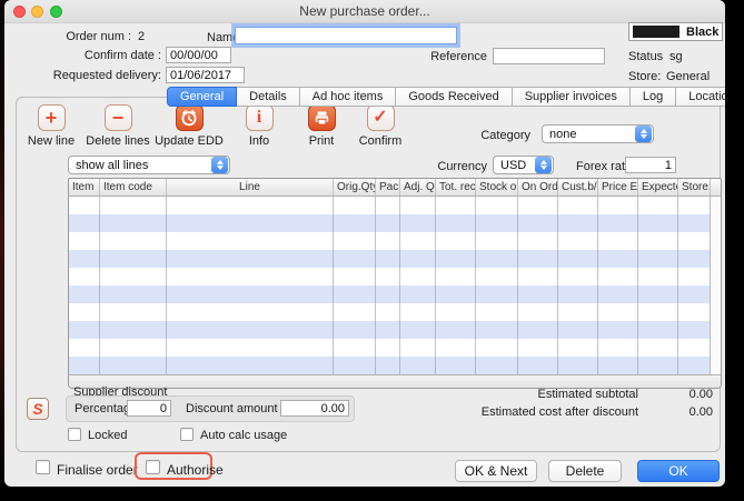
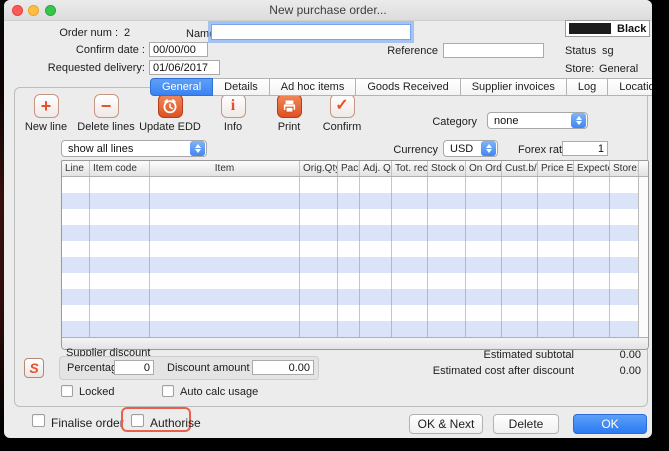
  New purchase order...
  Order num :
  2
  Nam
  Confirm date :
  00/00/00
  Reference
  Requested delivery:
  01/06/2017
  Black
  Status
  sg
  Store:
  General
  General
  Details
  Ad hoc items
  Goods Received
  Supplier invoices
  Log
  Locatio
  +
  New line
  −
  Delete lines
  Update EDD
  i
  Info
  Print
  ✓
  Confirm
  show all lines
  Category
  none
  Currency
  USD
  Forex rat
  1
- Item
+ Line
  Item code
- Line
+ Item
  Orig.Qty
  Pac
  Adj. Q
  On Ord
  Price E
  Store:
  Supplier discount
  S
  Percenta
  0
  Discount amount
  0.00
  Estimated subtotal
  0.00
  Estimated cost after discount
  0.00
  Locked
  Auto calc usage
  Finalise order
  Authorise
  OK & Next
  Delete
  OK
